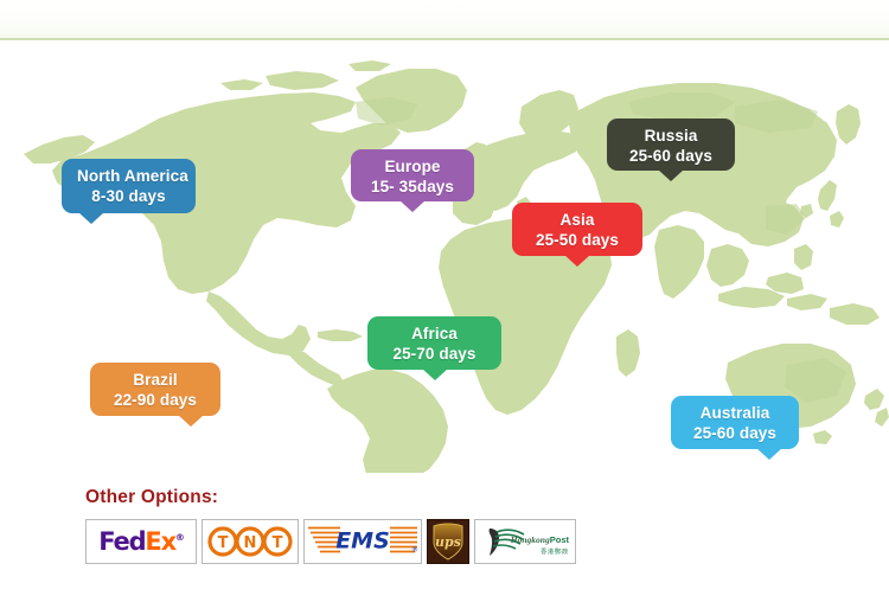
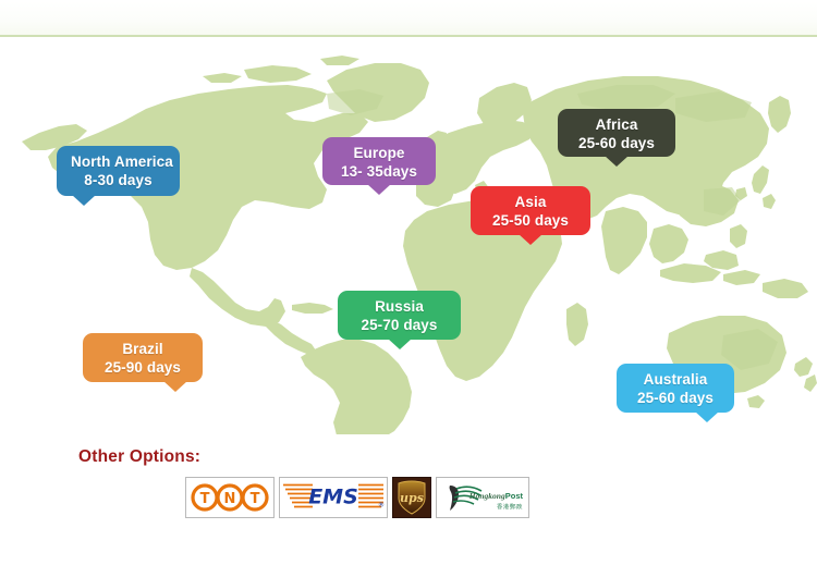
  North America
  8-30 days
  Europe
- 15- 35days
+ 13- 35days
- Russia
+ Africa
  25-60 days
  Asia
  25-50 days
- Africa
+ Russia
  25-70 days
  Brazil
- 22-90 days
+ 25-90 days
  Australia
  25-60 days
  Other Options:
- FedEx®
  T
  N
  T
  EMS
  ups
  HongkongPost
